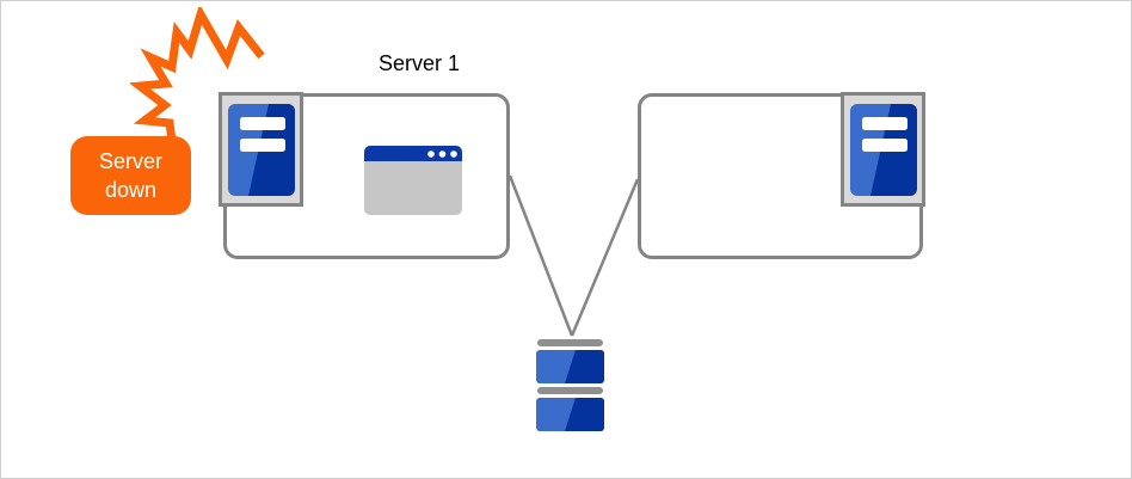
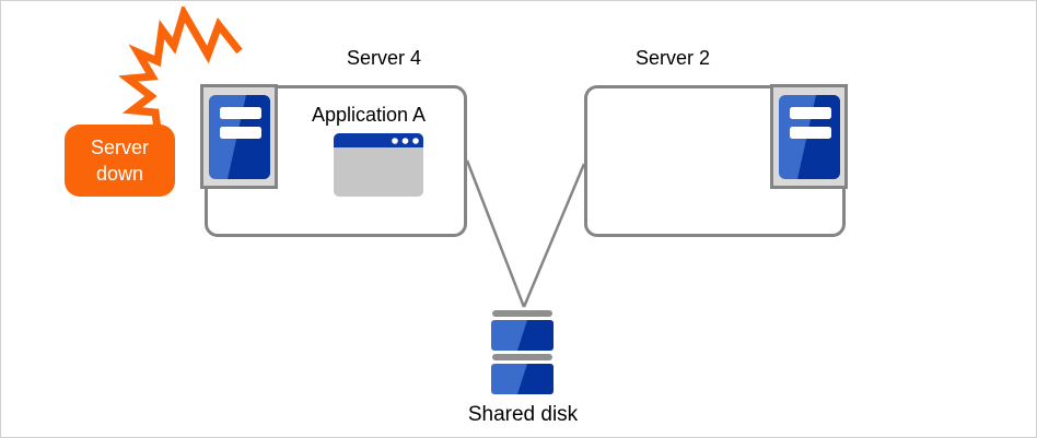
- Server 1
+ Server 4
+ Server 2
+ Application A
+ Shared disk
  Server
  down
